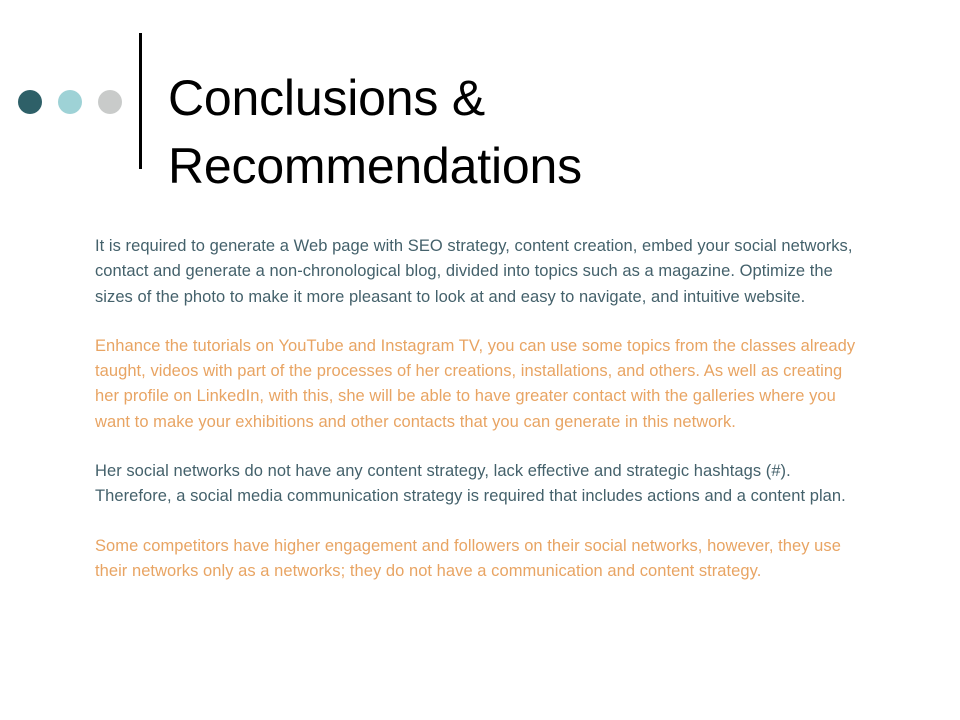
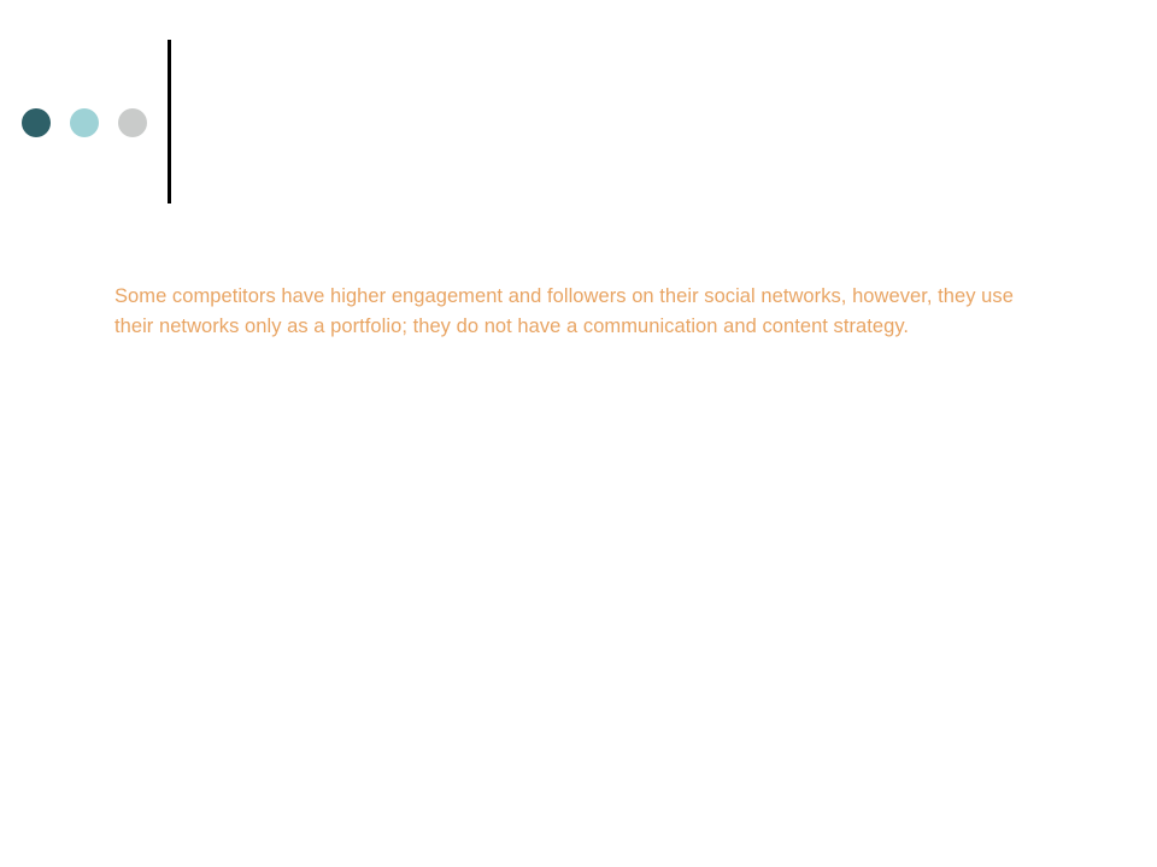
- Conclusions &
- Recommendations
- It is required to generate a Web page with SEO strategy, content creation, embed your social networks, contact and generate a non-chronological blog, divided into topics such as a magazine. Optimize the sizes of the photo to make it more pleasant to look at and easy to navigate, and intuitive website.
- Enhance the tutorials on YouTube and Instagram TV, you can use some topics from the classes already taught, videos with part of the processes of her creations, installations, and others. As well as creating her profile on LinkedIn, with this, she will be able to have greater contact with the galleries where you want to make your exhibitions and other contacts that you can generate in this network.
- Her social networks do not have any content strategy, lack effective and strategic hashtags (#). Therefore, a social media communication strategy is required that includes actions and a content plan.
- Some competitors have higher engagement and followers on their social networks, however, they use their networks only as a networks; they do not have a communication and content strategy.
+ Some competitors have higher engagement and followers on their social networks, however, they use their networks only as a portfolio; they do not have a communication and content strategy.
